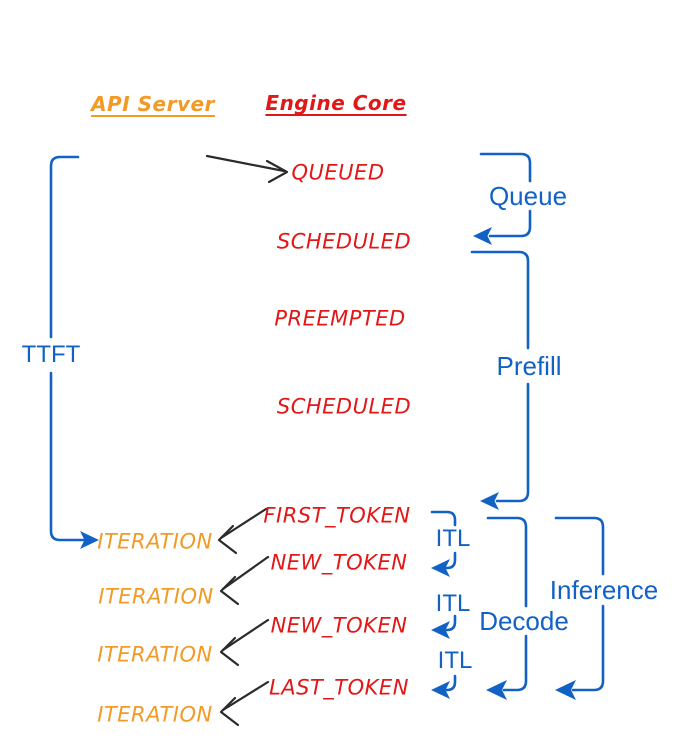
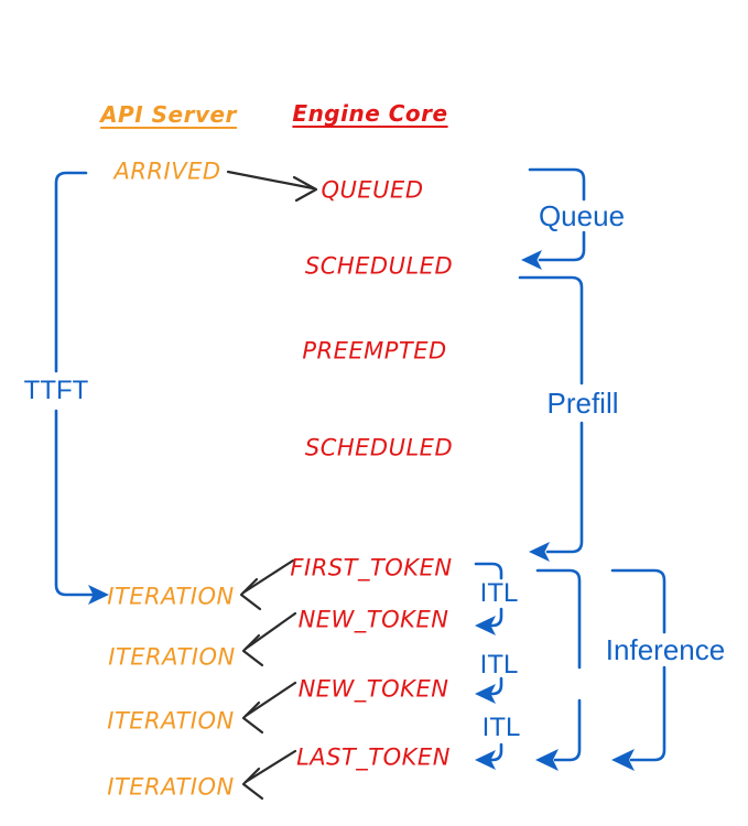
  API Server
  Engine Core
+ ARRIVED
  ITERATION
  ITERATION
  ITERATION
  ITERATION
  QUEUED
  SCHEDULED
  PREEMPTED
  SCHEDULED
  FIRST_TOKEN
  NEW_TOKEN
  NEW_TOKEN
  LAST_TOKEN
  TTFT
  Queue
  Prefill
  ITL
  ITL
  ITL
- Decode
  Inference
